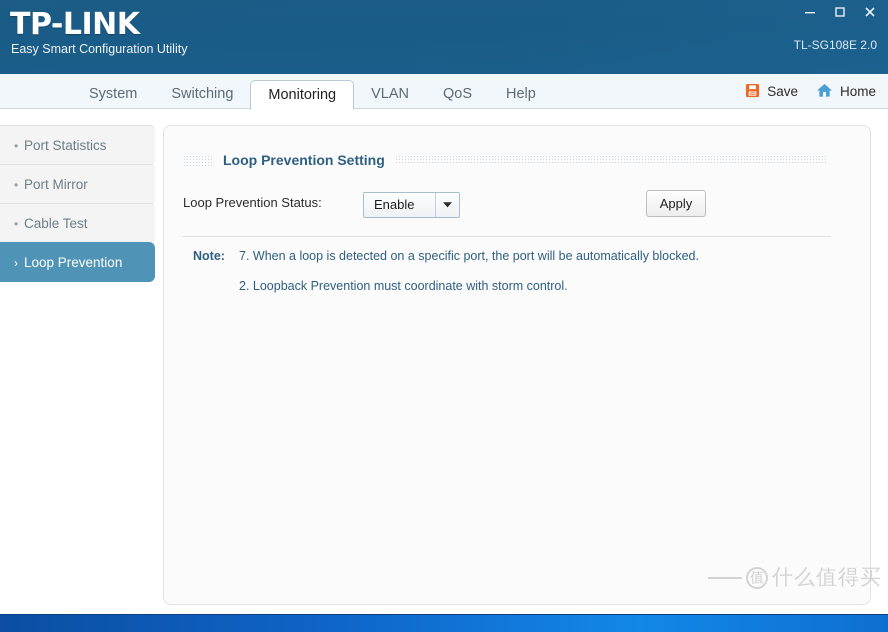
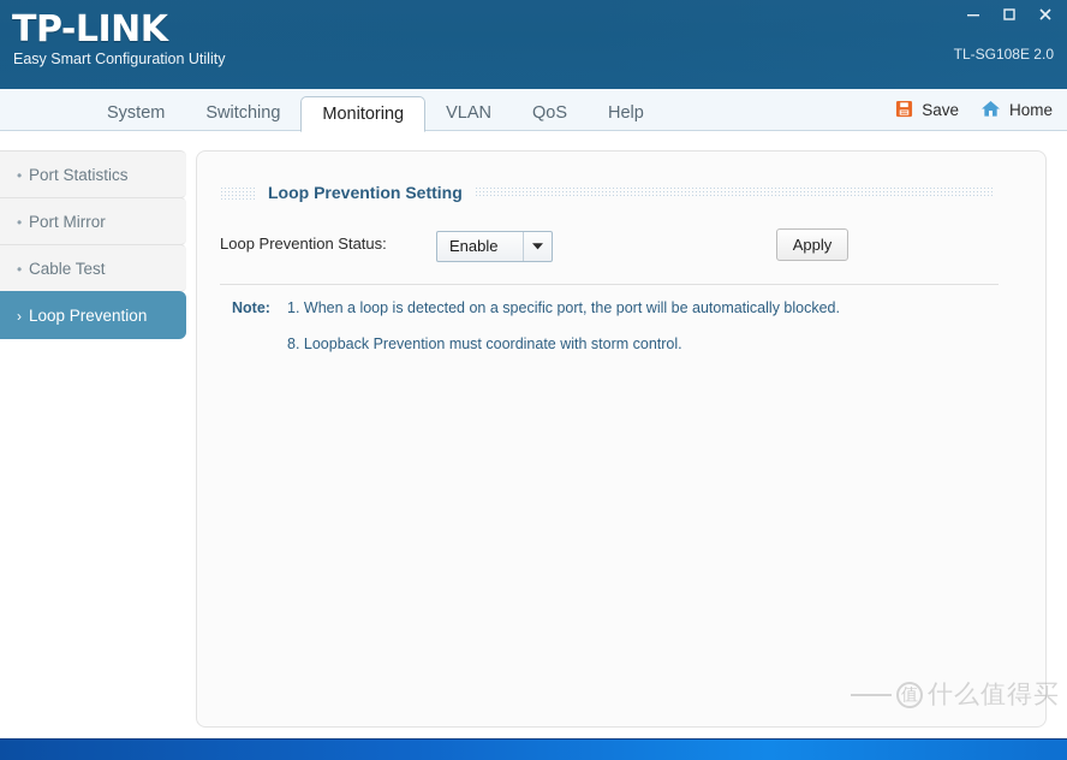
  TP-LINK
  Easy Smart Configuration Utility
  TL-SG108E 2.0
  System
  Switching
  Monitoring
  VLAN
  QoS
  Help
  Save
  Home
  • Port Statistics
  • Port Mirror
  • Cable Test
  › Loop Prevention
  Loop Prevention Setting
  Loop Prevention Status:
  Enable
  Apply
  Note:
- 7. When a loop is detected on a specific port, the port will be automatically blocked.
+ 1. When a loop is detected on a specific port, the port will be automatically blocked.
- 2. Loopback Prevention must coordinate with storm control.
+ 8. Loopback Prevention must coordinate with storm control.
  值
  什么值得买
